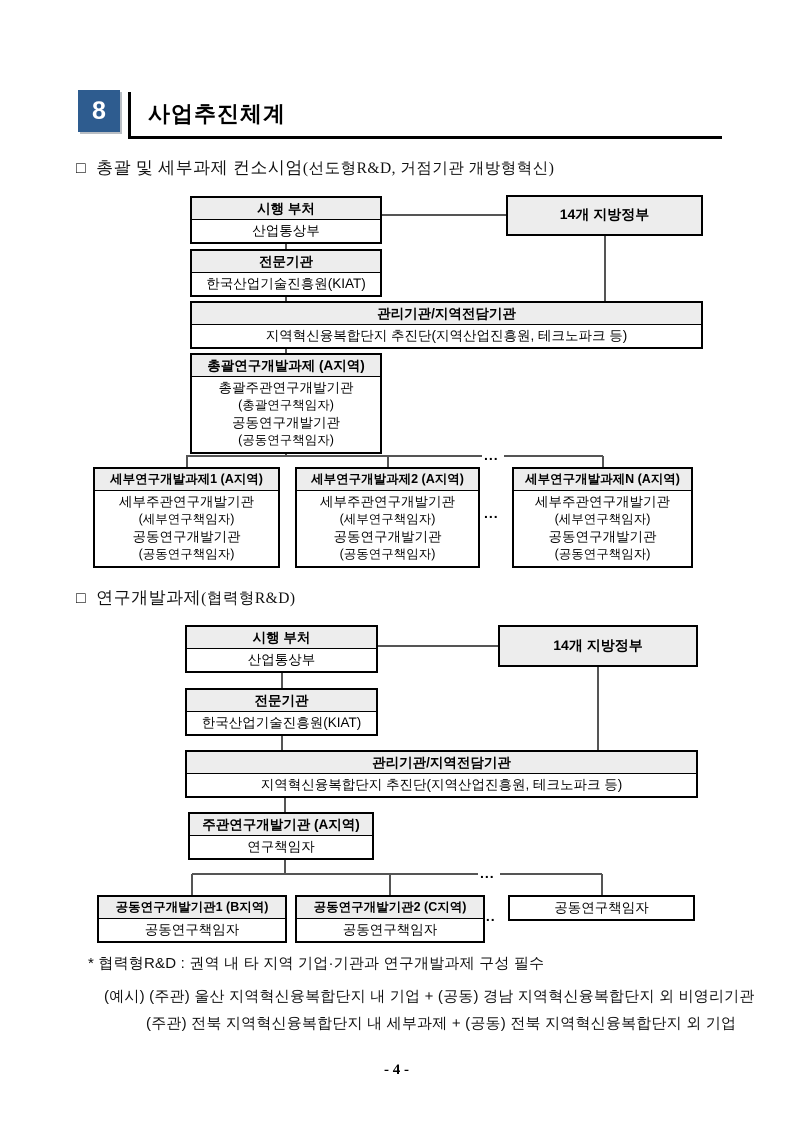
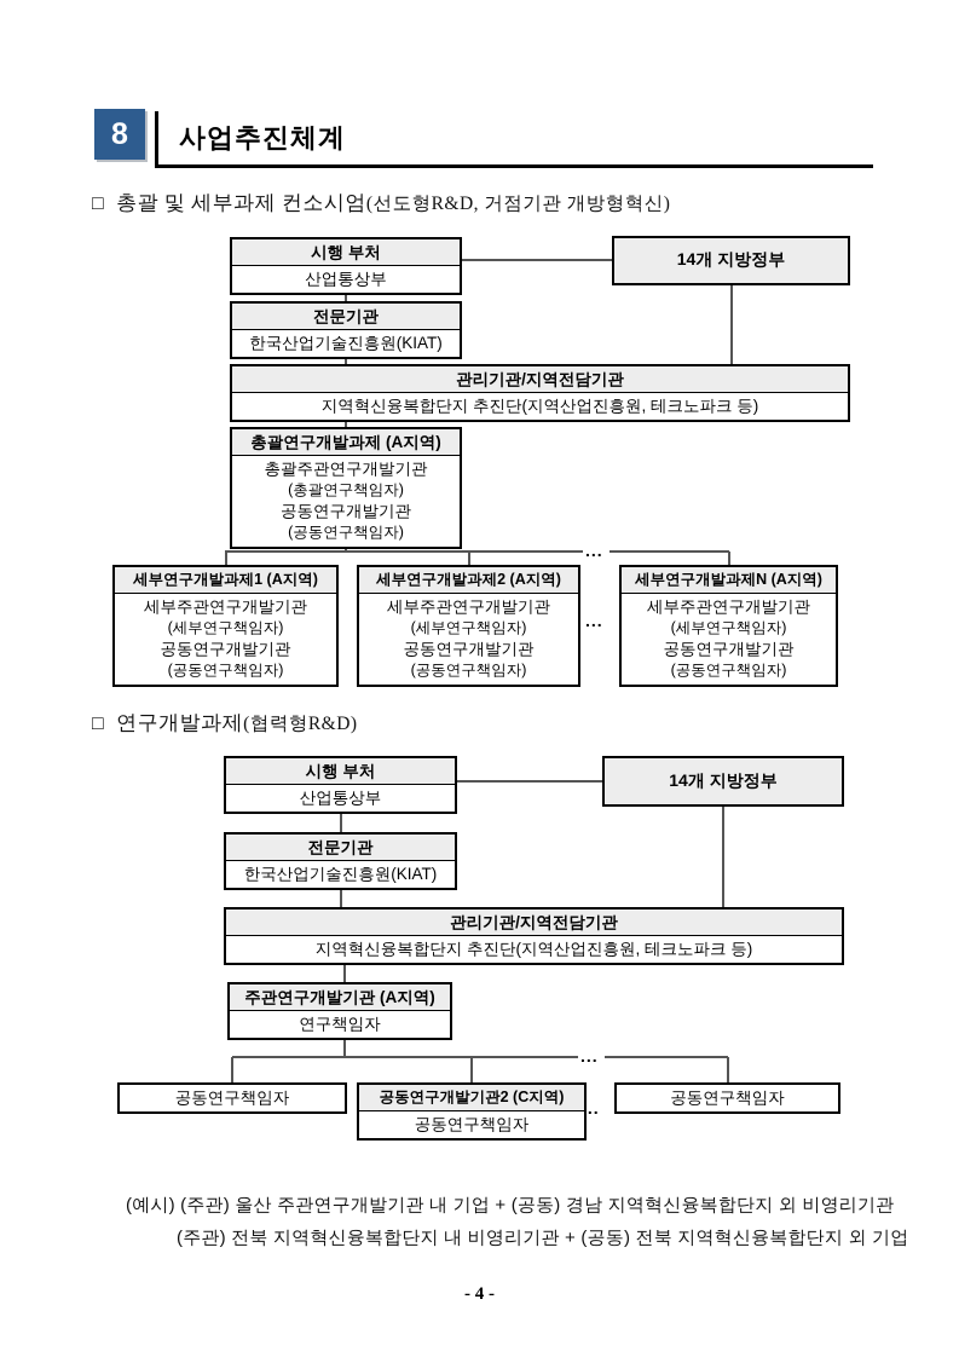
  8
  사업추진체계
  □
  총괄 및 세부과제 컨소시엄(선도형R&D, 거점기관 개방형혁신)
  ...
  ...
  시행 부처
  산업통상부
  14개 지방정부
  전문기관
  한국산업기술진흥원(KIAT)
  관리기관/지역전담기관
  지역혁신융복합단지 추진단(지역산업진흥원, 테크노파크 등)
  총괄연구개발과제 (A지역)
  총괄주관연구개발기관
  (총괄연구책임자)
  공동연구개발기관
  (공동연구책임자)
  세부연구개발과제1 (A지역)
  세부주관연구개발기관
  (세부연구책임자)
  공동연구개발기관
  (공동연구책임자)
  세부연구개발과제2 (A지역)
  세부주관연구개발기관
  (세부연구책임자)
  공동연구개발기관
  (공동연구책임자)
  세부연구개발과제N (A지역)
  세부주관연구개발기관
  (세부연구책임자)
  공동연구개발기관
  (공동연구책임자)
  □
  연구개발과제(협력형R&D)
  ...
  시행 부처
  산업통상부
  14개 지방정부
  전문기관
  한국산업기술진흥원(KIAT)
  관리기관/지역전담기관
  지역혁신융복합단지 추진단(지역산업진흥원, 테크노파크 등)
  주관연구개발기관 (A지역)
  연구책임자
- 공동연구개발기관1 (B지역)
  공동연구책임자
  공동연구개발기관2 (C지역)
  공동연구책임자
  공동연구책임자
- * 협력형R&D : 권역 내 타 지역 기업·기관과 연구개발과제 구성 필수
- (예시) (주관) 울산 지역혁신융복합단지 내 기업 + (공동) 경남 지역혁신융복합단지 외 비영리기관
+ (예시) (주관) 울산 주관연구개발기관 내 기업 + (공동) 경남 지역혁신융복합단지 외 비영리기관
- (주관) 전북 지역혁신융복합단지 내 세부과제 + (공동) 전북 지역혁신융복합단지 외 기업
+ (주관) 전북 지역혁신융복합단지 내 비영리기관 + (공동) 전북 지역혁신융복합단지 외 기업
  - 4 -
